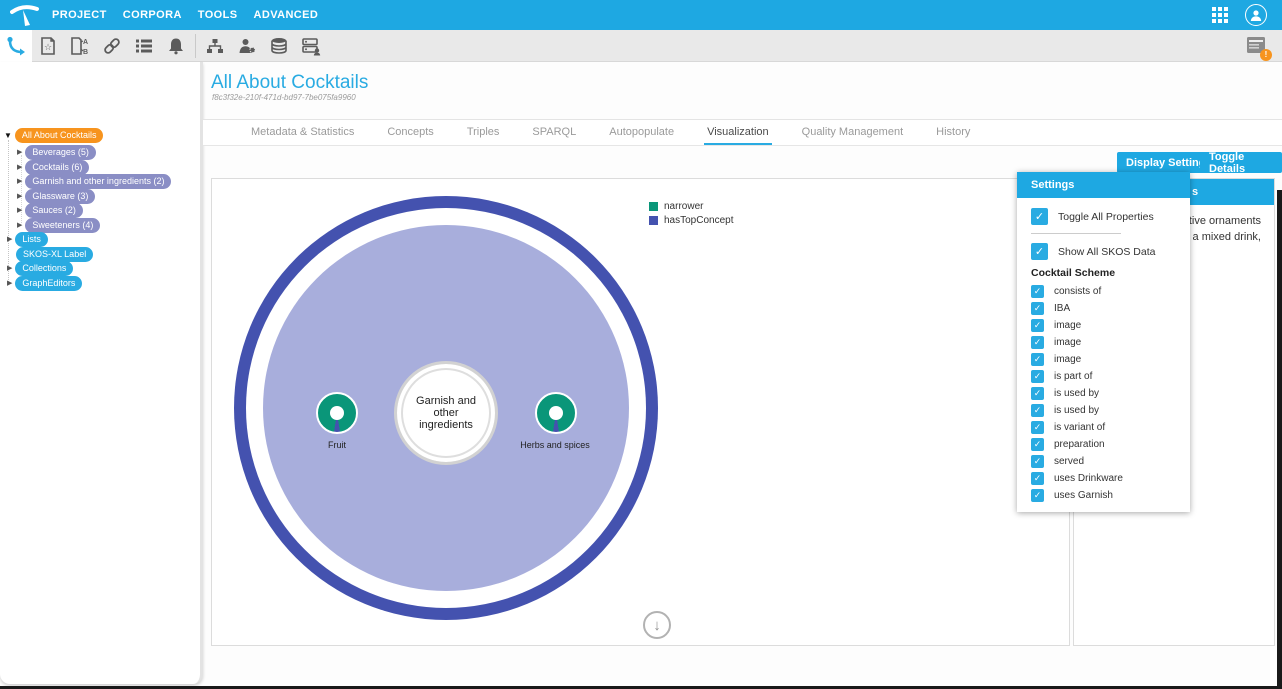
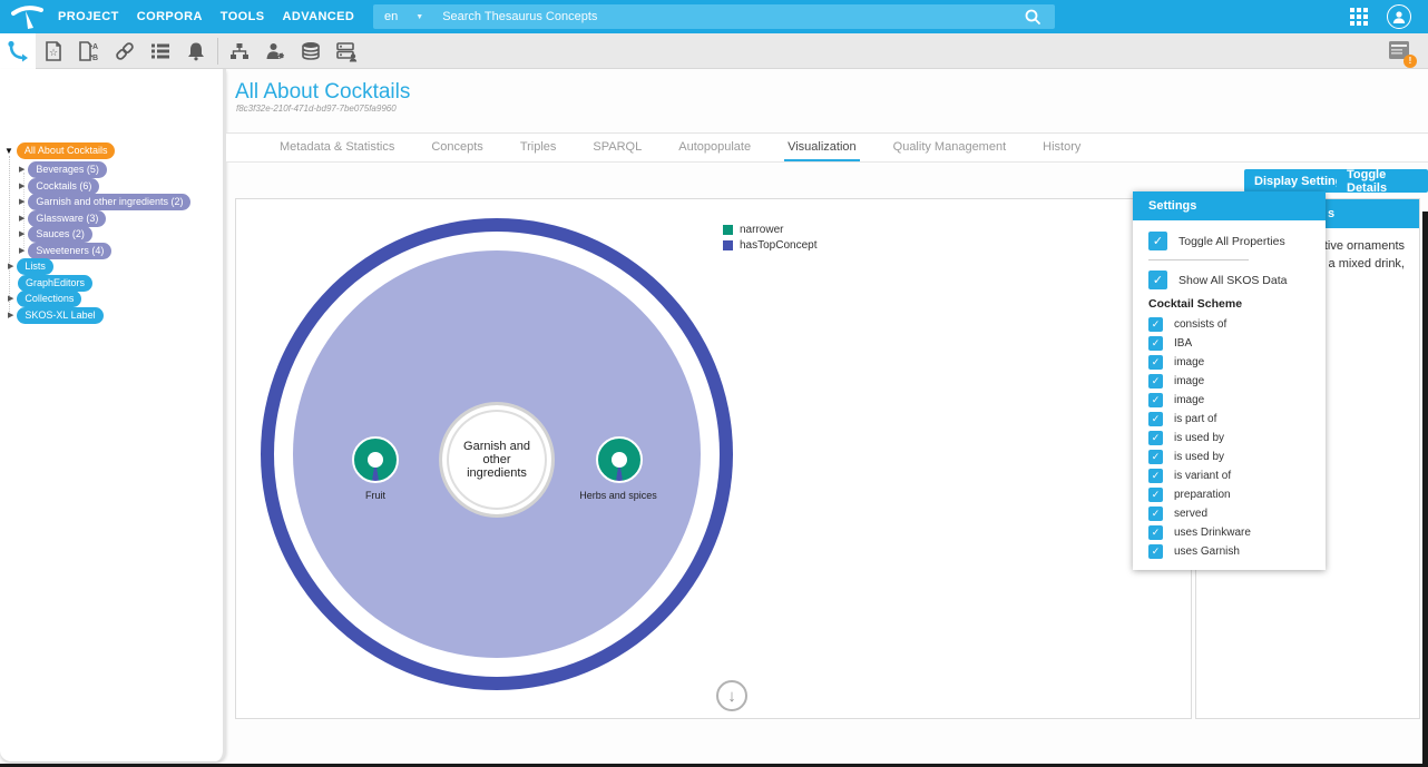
  PROJECT
  CORPORA
  TOOLS
  ADVANCED
+ en
+ Search Thesaurus Concepts
  ☆
  !
  ▼
  All About Cocktails
  Beverages (5)
  Cocktails (6)
  Garnish and other ingredients (2)
  Glassware (3)
  Sauces (2)
  Sweeteners (4)
  Lists
- SKOS-XL Label
+ GraphEditors
  Collections
- GraphEditors
+ SKOS-XL Label
  All About Cocktails
  f8c3f32e-210f-471d-bd97-7be075fa9960
  Metadata & Statistics
  Concepts
  Triples
  SPARQL
  Autopopulate
  Visualization
  Quality Management
  History
  Display Settin
  Toggle Details
  narrower
  hasTopConcept
  Garnish and other ingredients
  Fruit
  Herbs and spices
  s
  tive ornaments
  a mixed drink,
  Settings
  Toggle All Properties
  Show All SKOS Data
  Cocktail Scheme
  consists of
  IBA
  image
  image
  image
  is part of
  is used by
  is used by
  is variant of
  preparation
  served
  uses Drinkware
  uses Garnish
